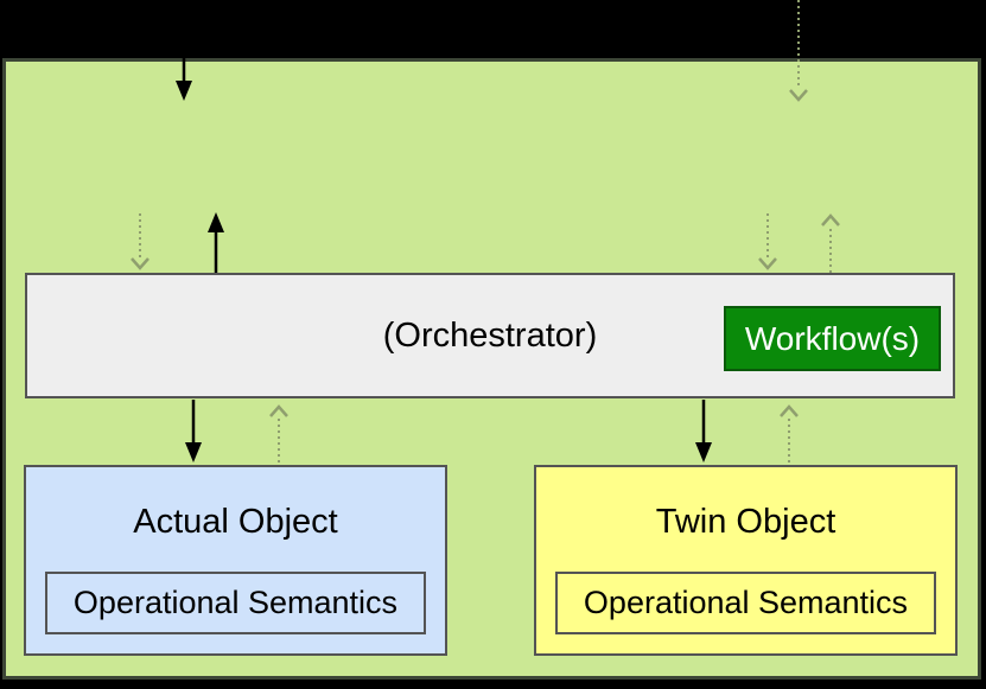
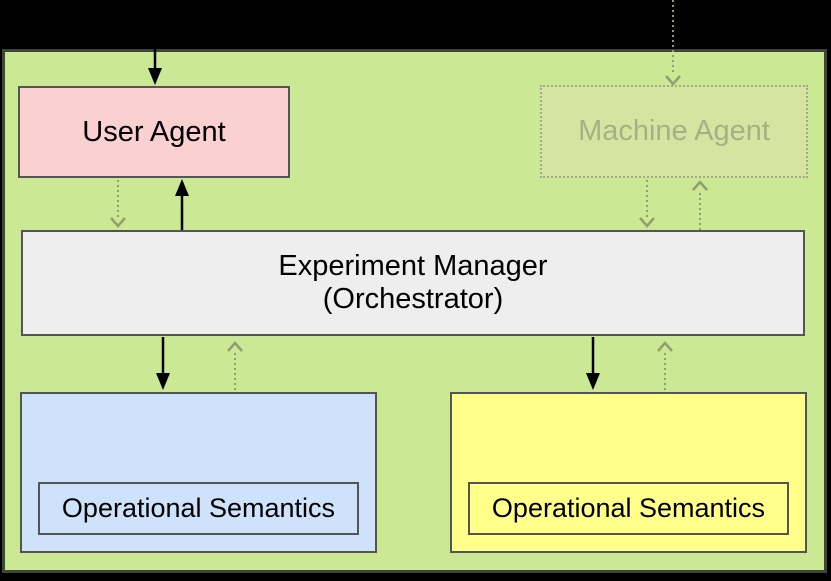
+ User Agent
+ Machine Agent
+ Experiment Manager
  (Orchestrator)
- Workflow(s)
- Actual Object
  Operational Semantics
- Twin Object
  Operational Semantics
